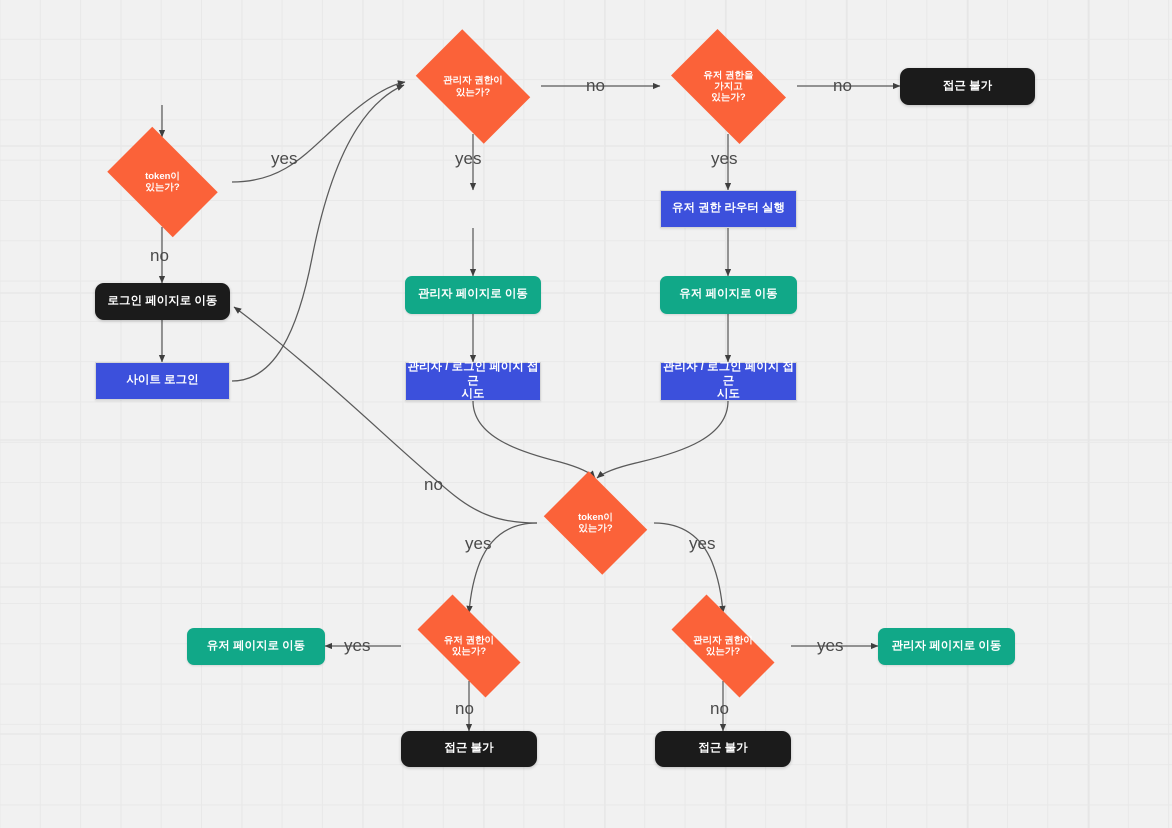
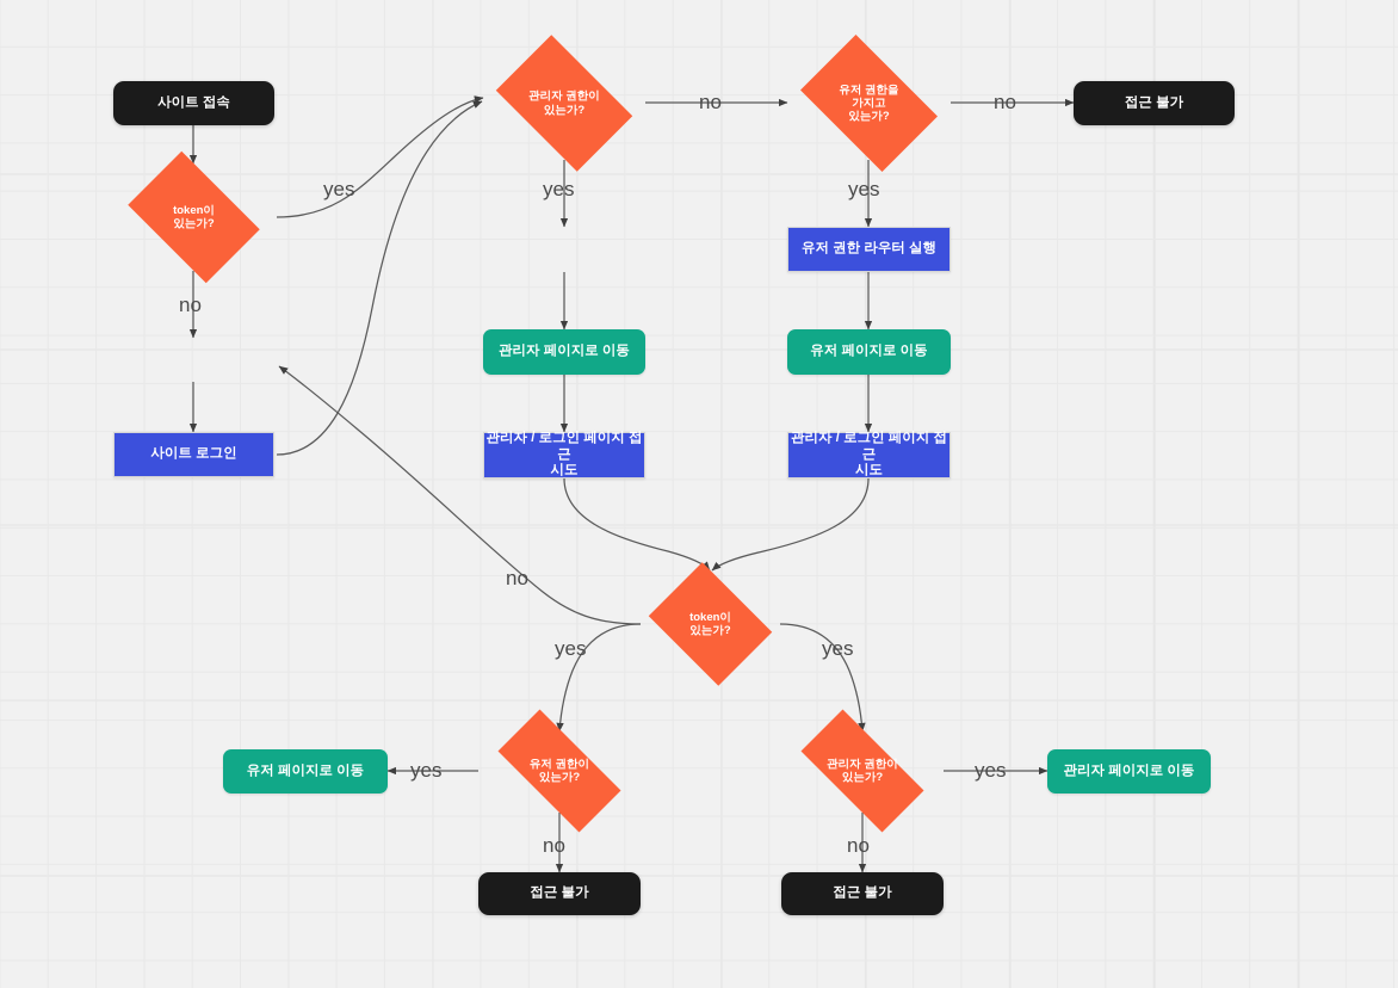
+ 사이트 접속
  token이
  있는가?
- 로그인 페이지로 이동
  사이트 로그인
  관리자 권한이
  있는가?
  유저 권한을
  가지고
  있는가?
  접근 불가
  유저 권한 라우터 실행
  관리자 페이지로 이동
  유저 페이지로 이동
  관리자 / 로그인 페이지 접근
  시도
  관리자 / 로그인 페이지 접근
  시도
  token이
  있는가?
  유저 권한이
  있는가?
  관리자 권한이
  있는가?
  유저 페이지로 이동
  관리자 페이지로 이동
  접근 불가
  접근 불가
  yes
  no
  no
  yes
  no
  yes
  no
  yes
  yes
  yes
  no
  yes
  no
